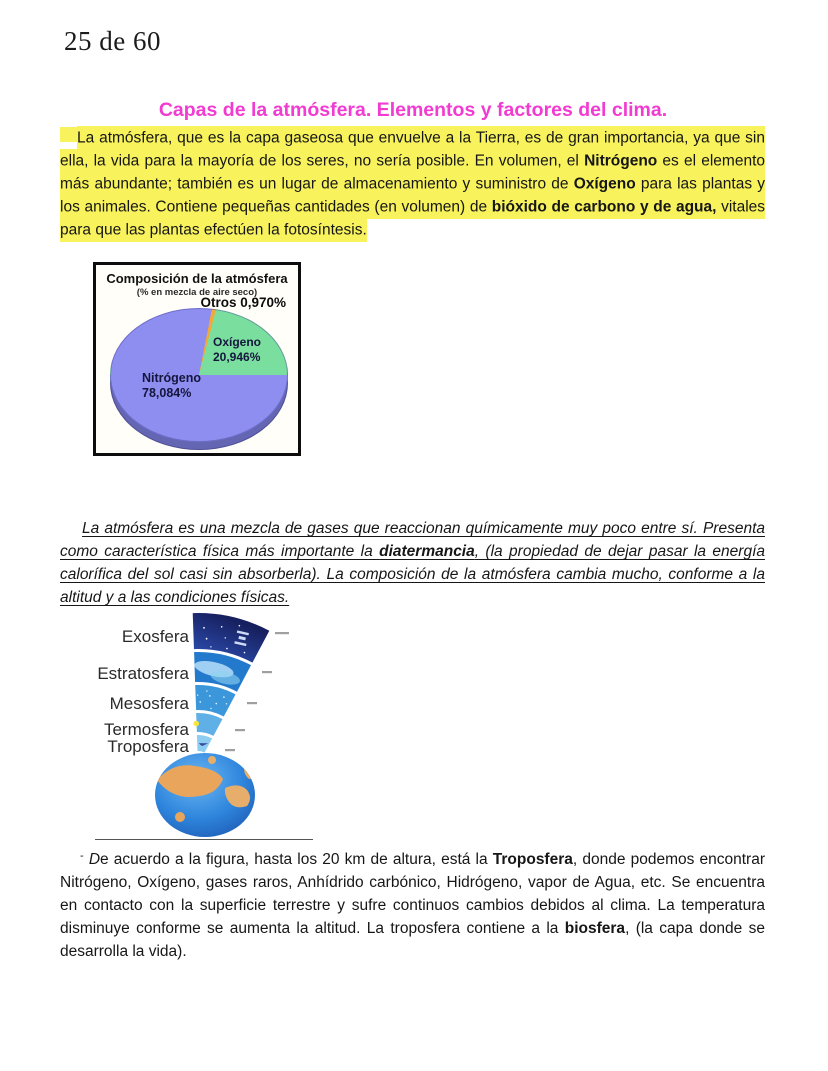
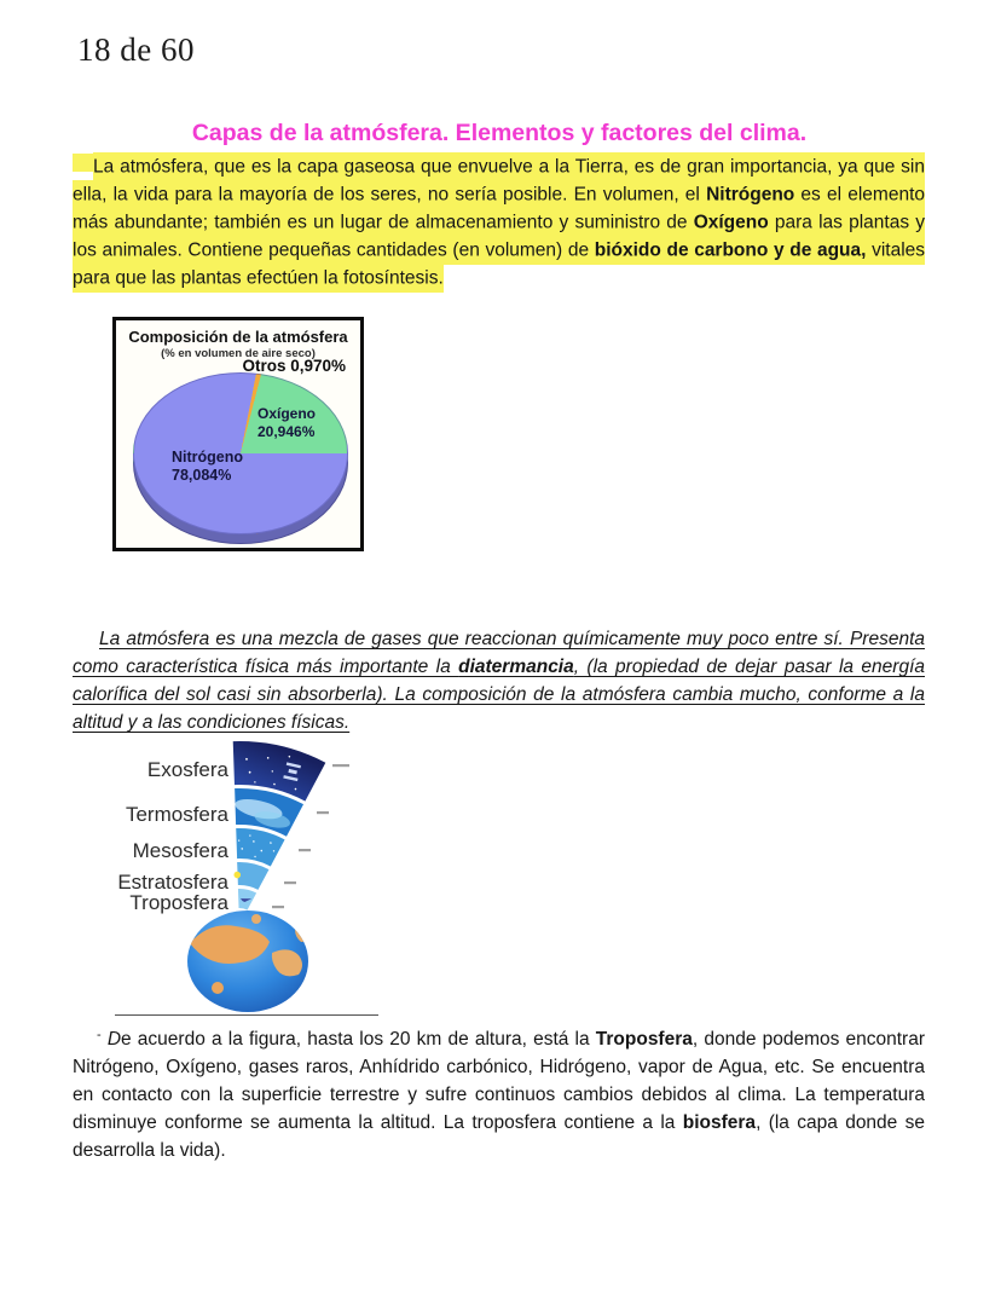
- 25 de 60
+ 18 de 60
  Capas de la atmósfera. Elementos y factores del clima.
  La atmósfera, que es la capa gaseosa que envuelve a la Tierra, es de gran importancia, ya que sin ella, la vida para la mayoría de los seres, no sería posible. En volumen, el Nitrógeno es el elemento más abundante; también es un lugar de almacenamiento y suministro de Oxígeno para las plantas y los animales. Contiene pequeñas cantidades (en volumen) de bióxido de carbono y de agua, vitales para que las plantas efectúen la fotosíntesis.
  Composición de la atmósfera
- (% en mezcla de aire seco)
+ (% en volumen de aire seco)
  Otros 0,970%
  Oxígeno
  20,946%
  Nitrógeno
  78,084%
  La atmósfera es una mezcla de gases que reaccionan químicamente muy poco entre sí. Presenta como característica física más importante la diatermancia, (la propiedad de dejar pasar la energía calorífica del sol casi sin absorberla). La composición de la atmósfera cambia mucho, conforme a la altitud y a las condiciones físicas.
  Exosfera
- Estratosfera
+ Termosfera
  Mesosfera
- Termosfera
+ Estratosfera
  Troposfera
  - De acuerdo a la figura, hasta los 20 km de altura, está la Troposfera, donde podemos encontrar Nitrógeno, Oxígeno, gases raros, Anhídrido carbónico, Hidrógeno, vapor de Agua, etc. Se encuentra en contacto con la superficie terrestre y sufre continuos cambios debidos al clima. La temperatura disminuye conforme se aumenta la altitud. La troposfera contiene a la biosfera, (la capa donde se desarrolla la vida).
